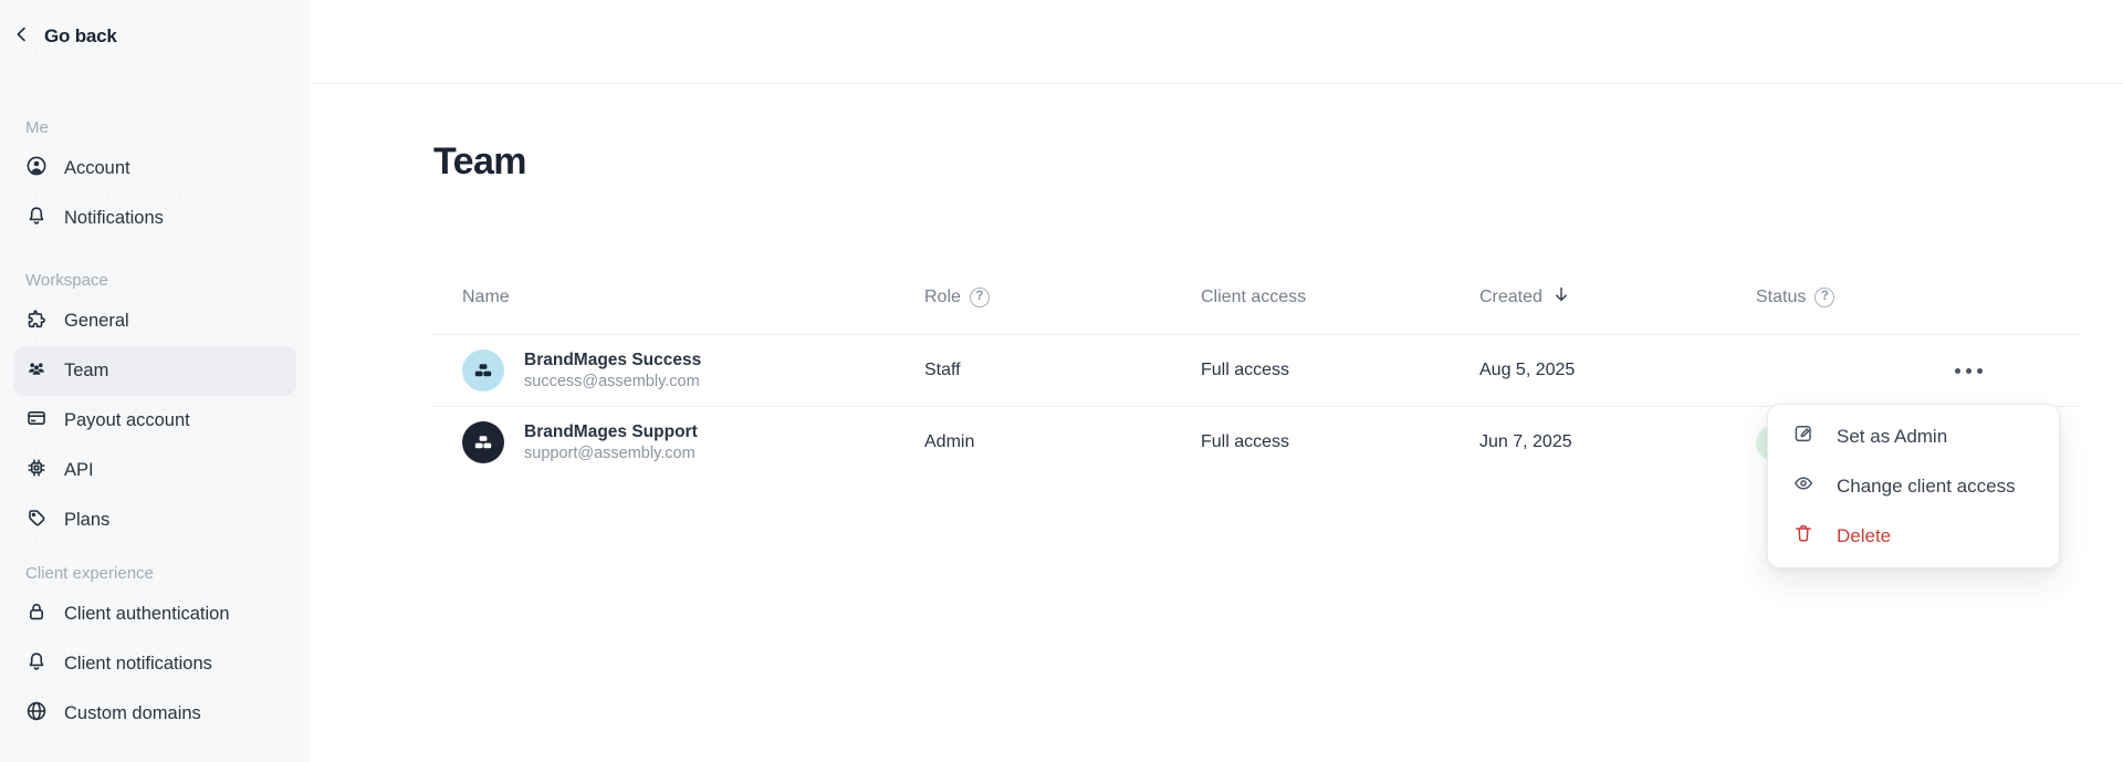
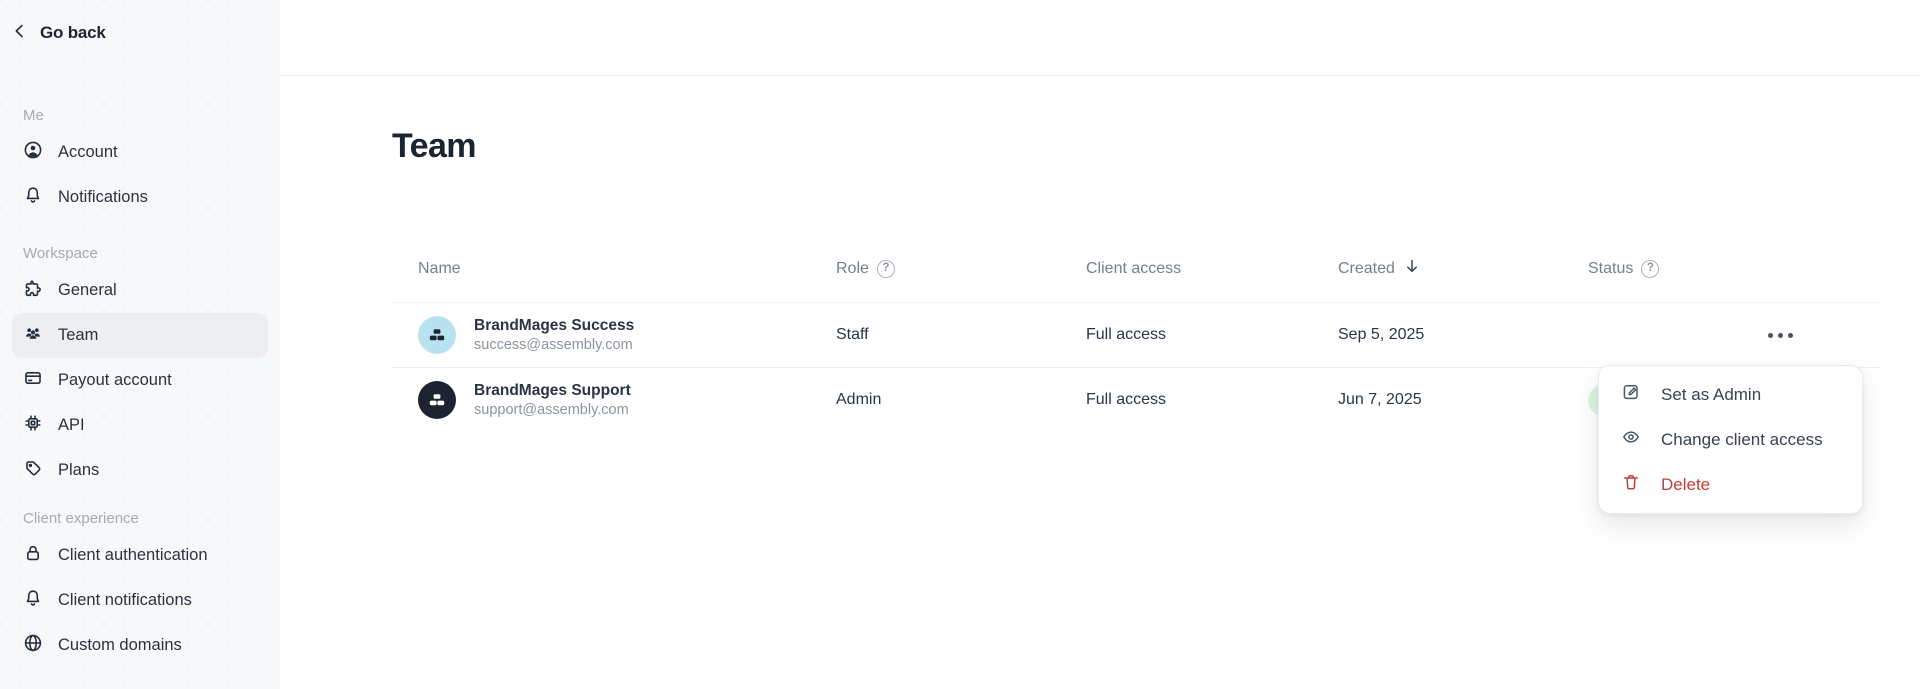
  Go back
  Me
  Account
  Notifications
  Workspace
  General
  Team
  Payout account
  API
  Plans
  Client experience
  Client authentication
  Client notifications
  Custom domains
  Team
  Name
  Role
  ?
  Client access
  Created
  Status
  ?
  BrandMages Success
  success@assembly.com
  Staff
  Full access
- Aug 5, 2025
+ Sep 5, 2025
  BrandMages Support
  support@assembly.com
  Admin
  Full access
  Jun 7, 2025
  Set as Admin
  Change client access
  Delete
